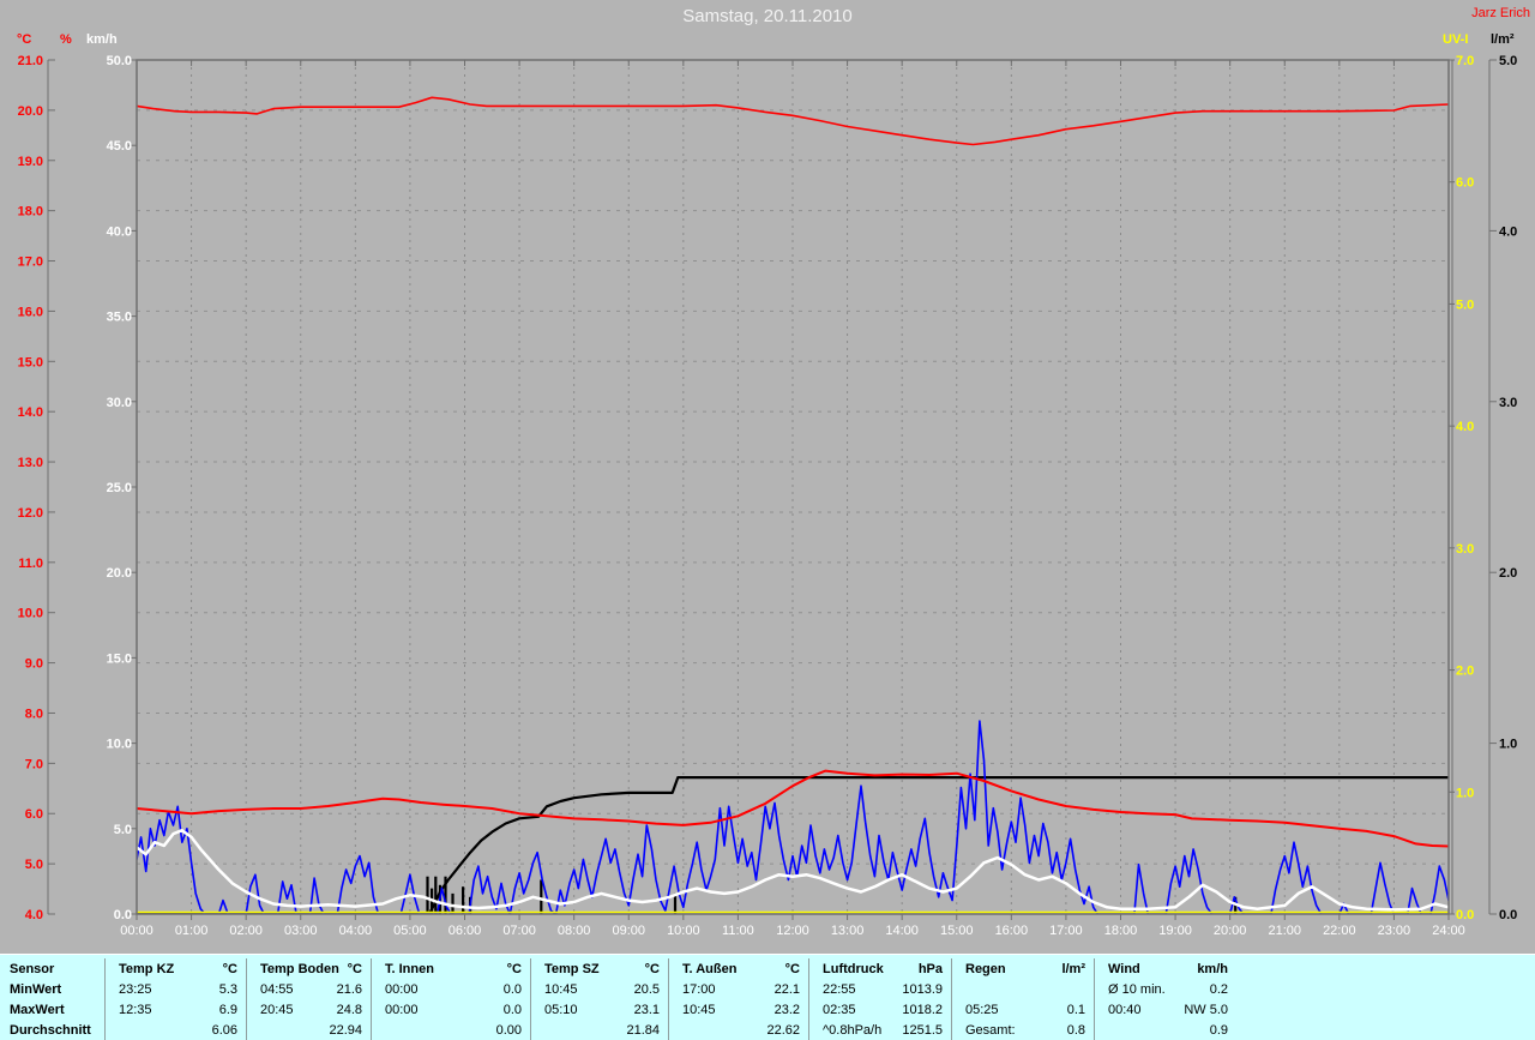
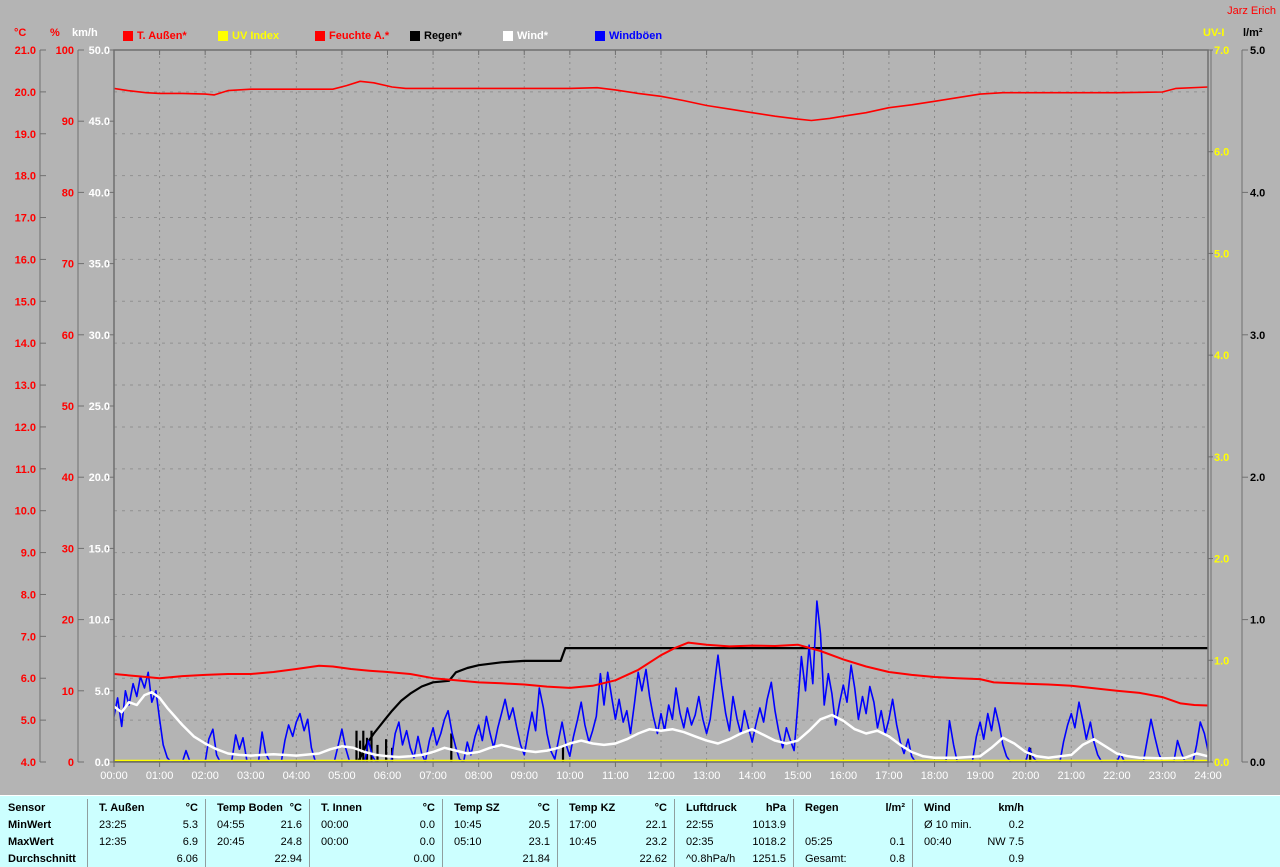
- Samstag, 20.11.2010
  Jarz Erich
  °C
  %
  km/h
  UV-I
  l/m²
+ T. Außen*
+ UV Index
+ Feuchte A.*
+ Regen*
+ Wind*
+ Windböen
  4.0
  5.0
  6.0
  7.0
  8.0
  9.0
  10.0
  11.0
  12.0
  13.0
  14.0
  15.0
  16.0
  17.0
  18.0
  19.0
  20.0
  21.0
+ 0
+ 10
+ 20
+ 30
+ 40
+ 50
+ 60
+ 70
+ 80
+ 90
+ 100
  0.0
  5.0
  10.0
  15.0
  20.0
  25.0
  30.0
  35.0
  40.0
  45.0
  50.0
  0.0
  1.0
  2.0
  3.0
  4.0
  5.0
  6.0
  7.0
  0.0
  1.0
  2.0
  3.0
  4.0
  5.0
  00:00
  01:00
  02:00
  03:00
  04:00
  05:00
  06:00
  07:00
  08:00
  09:00
  10:00
  11:00
  12:00
  13:00
  14:00
  15:00
  16:00
  17:00
  18:00
  19:00
  20:00
  21:00
  22:00
  23:00
  24:00
  Sensor
- Temp KZ
+ T. Außen
  °C
  Temp Boden
  °C
  T. Innen
  °C
  Temp SZ
  °C
- T. Außen
+ Temp KZ
  °C
  Luftdruck
  hPa
  Regen
  l/m²
  Wind
  km/h
  MinWert
  23:25
  5.3
  04:55
  21.6
  00:00
  0.0
  10:45
  20.5
  17:00
  22.1
  22:55
  1013.9
  Ø 10 min.
  0.2
  MaxWert
  12:35
  6.9
  20:45
  24.8
  00:00
  0.0
  05:10
  23.1
  10:45
  23.2
  02:35
  1018.2
  05:25
  0.1
  00:40
- NW 5.0
+ NW 7.5
  Durchschnitt
  6.06
  22.94
  0.00
  21.84
  22.62
  ^0.8hPa/h
  1251.5
  Gesamt:
  0.8
  0.9
